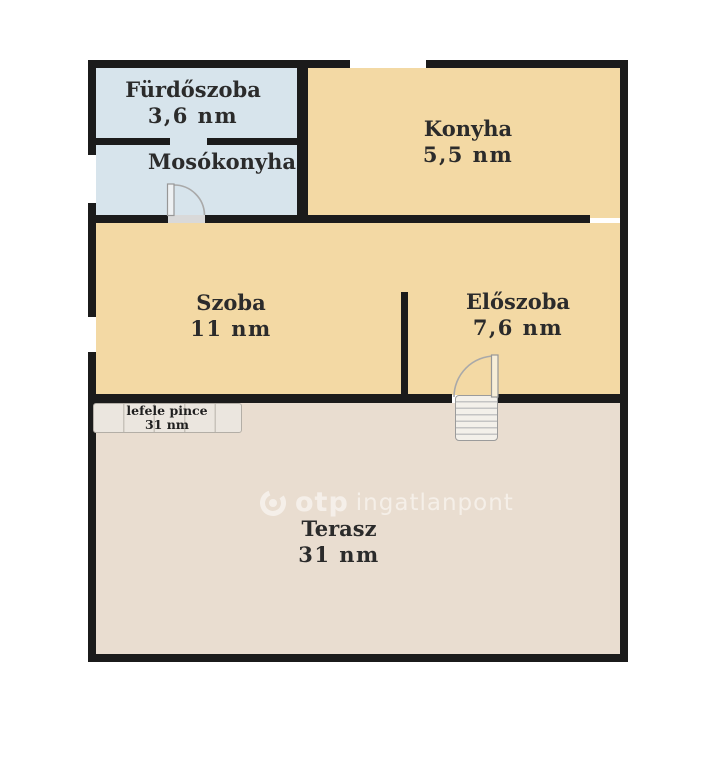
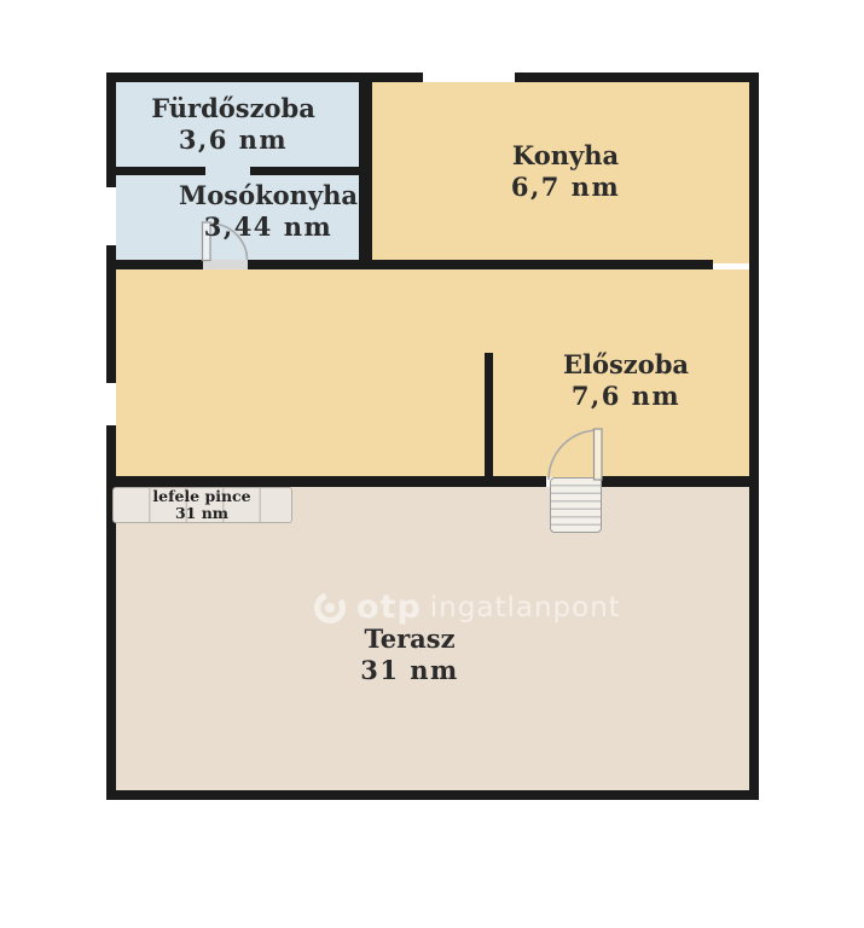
  Fürdőszoba
  3,6 nm
  Mosókonyha
+ 3,44 nm
  Konyha
- 5,5 nm
+ 6,7 nm
- Szoba
- 11 nm
  Előszoba
  7,6 nm
  Terasz
  31 nm
  lefele pince
  31 nm
  otp
  ingatlanpont
